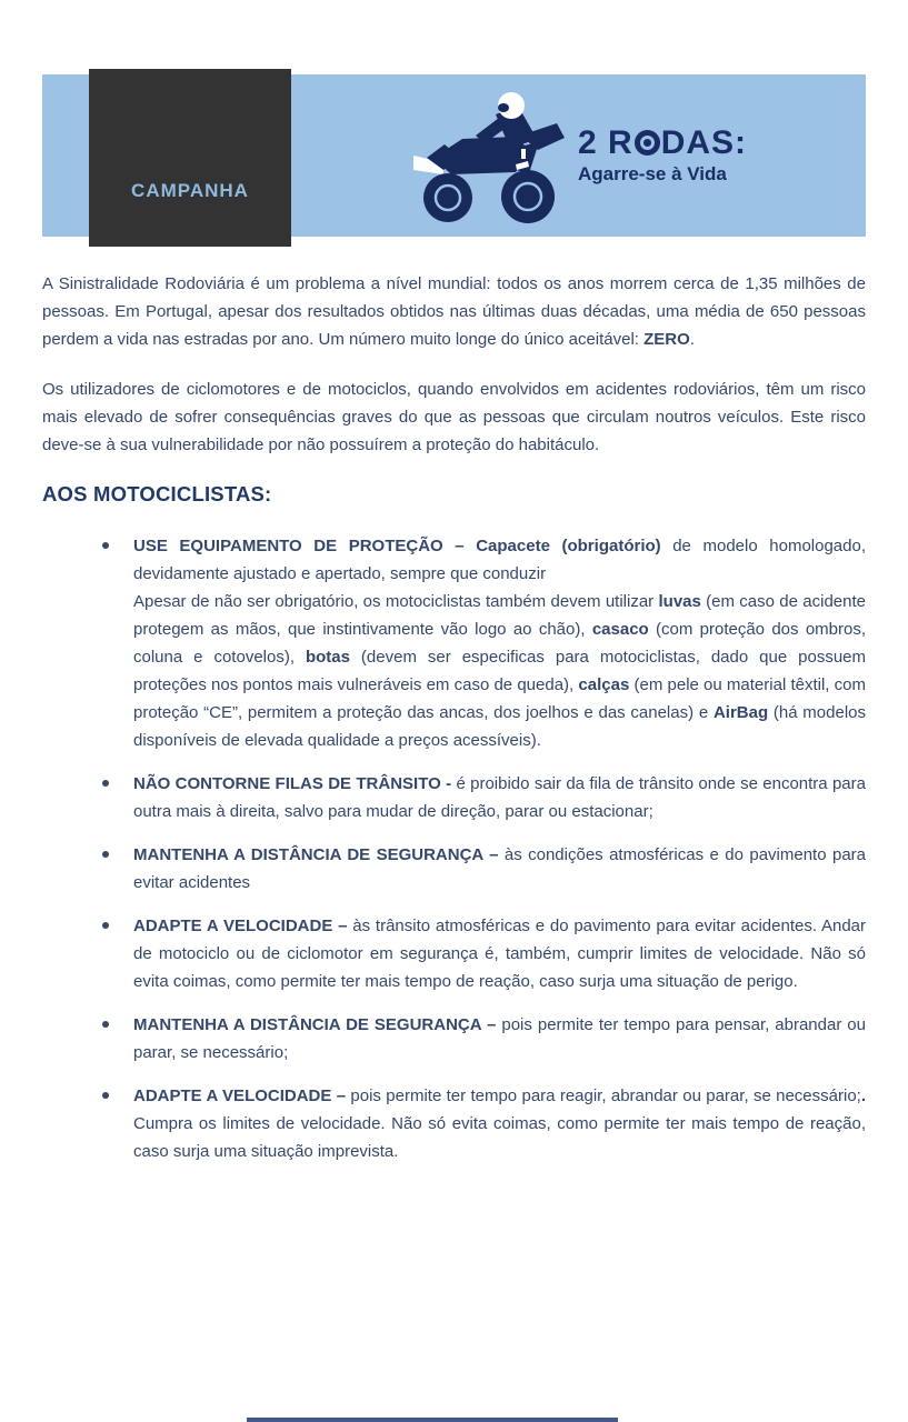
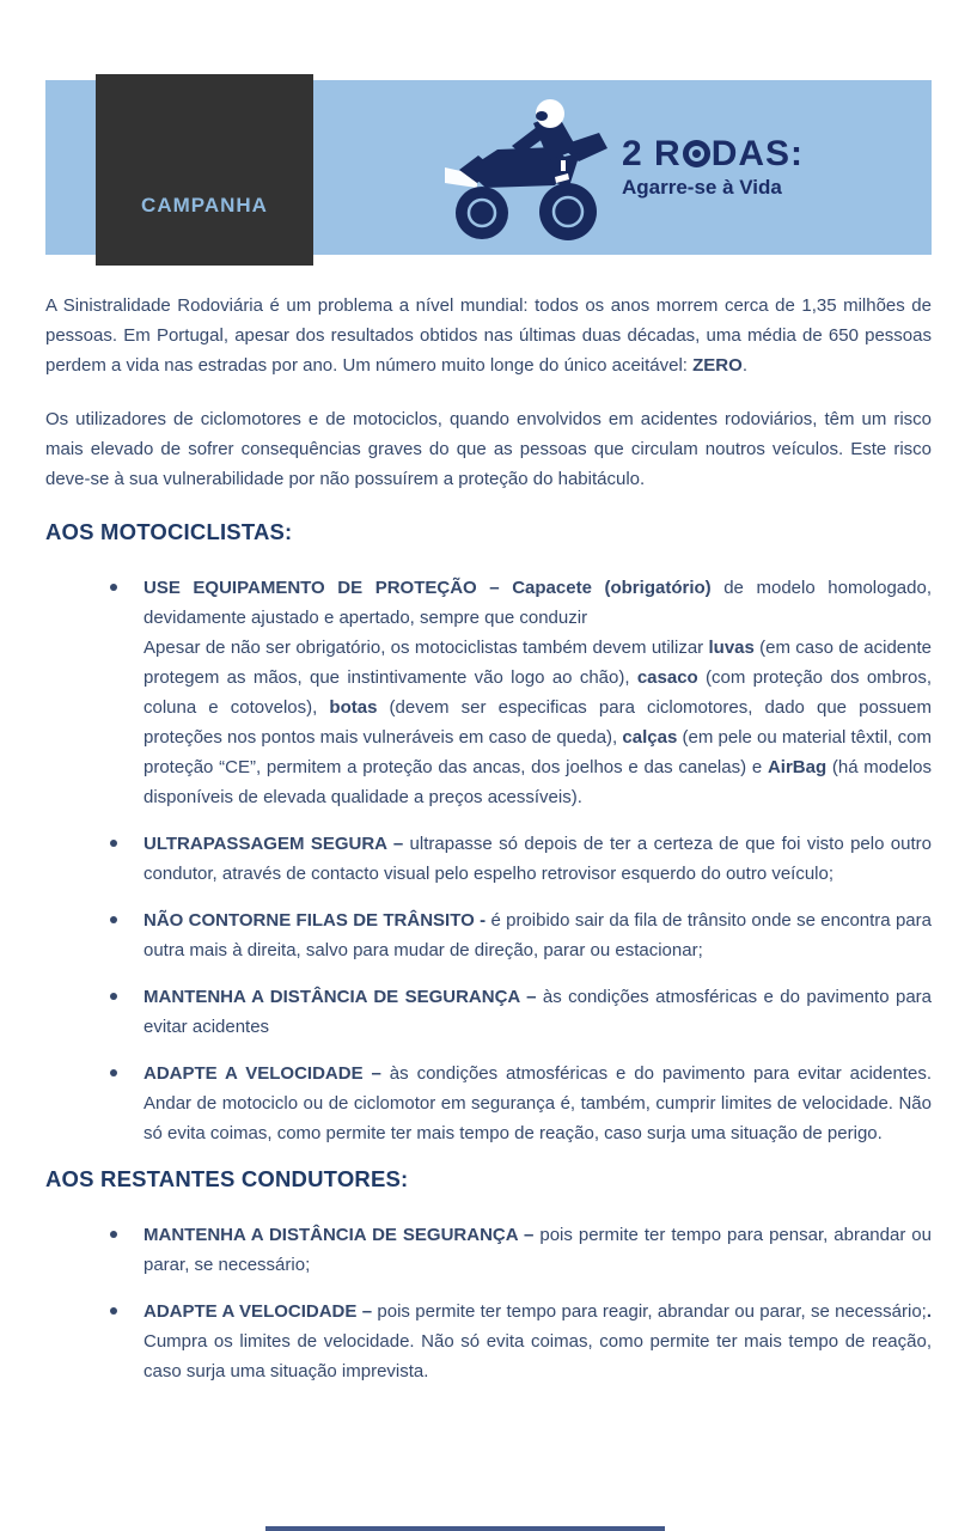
  CAMPANHA
  2 R DAS:
  Agarre-se à Vida
  A Sinistralidade Rodoviária é um problema a nível mundial: todos os anos morrem cerca de 1,35 milhões de pessoas. Em Portugal, apesar dos resultados obtidos nas últimas duas décadas, uma média de 650 pessoas perdem a vida nas estradas por ano. Um número muito longe do único aceitável: ZERO.
  Os utilizadores de ciclomotores e de motociclos, quando envolvidos em acidentes rodoviários, têm um risco mais elevado de sofrer consequências graves do que as pessoas que circulam noutros veículos. Este risco deve-se à sua vulnerabilidade por não possuírem a proteção do habitáculo.
  AOS MOTOCICLISTAS:
  USE EQUIPAMENTO DE PROTEÇÃO – Capacete (obrigatório) de modelo homologado, devidamente ajustado e apertado, sempre que conduzir
- Apesar de não ser obrigatório, os motociclistas também devem utilizar luvas (em caso de acidente protegem as mãos, que instintivamente vão logo ao chão), casaco (com proteção dos ombros, coluna e cotovelos), botas (devem ser especificas para motociclistas, dado que possuem proteções nos pontos mais vulneráveis em caso de queda), calças (em pele ou material têxtil, com proteção “CE”, permitem a proteção das ancas, dos joelhos e das canelas) e AirBag (há modelos disponíveis de elevada qualidade a preços acessíveis).
+ Apesar de não ser obrigatório, os motociclistas também devem utilizar luvas (em caso de acidente protegem as mãos, que instintivamente vão logo ao chão), casaco (com proteção dos ombros, coluna e cotovelos), botas (devem ser especificas para ciclomotores, dado que possuem proteções nos pontos mais vulneráveis em caso de queda), calças (em pele ou material têxtil, com proteção “CE”, permitem a proteção das ancas, dos joelhos e das canelas) e AirBag (há modelos disponíveis de elevada qualidade a preços acessíveis).
+ ULTRAPASSAGEM SEGURA – ultrapasse só depois de ter a certeza de que foi visto pelo outro condutor, através de contacto visual pelo espelho retrovisor esquerdo do outro veículo;
  NÃO CONTORNE FILAS DE TRÂNSITO - é proibido sair da fila de trânsito onde se encontra para outra mais à direita, salvo para mudar de direção, parar ou estacionar;
  MANTENHA A DISTÂNCIA DE SEGURANÇA – às condições atmosféricas e do pavimento para evitar acidentes
- ADAPTE A VELOCIDADE – às trânsito atmosféricas e do pavimento para evitar acidentes. Andar de motociclo ou de ciclomotor em segurança é, também, cumprir limites de velocidade. Não só evita coimas, como permite ter mais tempo de reação, caso surja uma situação de perigo.
+ ADAPTE A VELOCIDADE – às condições atmosféricas e do pavimento para evitar acidentes. Andar de motociclo ou de ciclomotor em segurança é, também, cumprir limites de velocidade. Não só evita coimas, como permite ter mais tempo de reação, caso surja uma situação de perigo.
+ AOS RESTANTES CONDUTORES:
  MANTENHA A DISTÂNCIA DE SEGURANÇA – pois permite ter tempo para pensar, abrandar ou parar, se necessário;
  ADAPTE A VELOCIDADE – pois permite ter tempo para reagir, abrandar ou parar, se necessário;. Cumpra os limites de velocidade. Não só evita coimas, como permite ter mais tempo de reação, caso surja uma situação imprevista.
